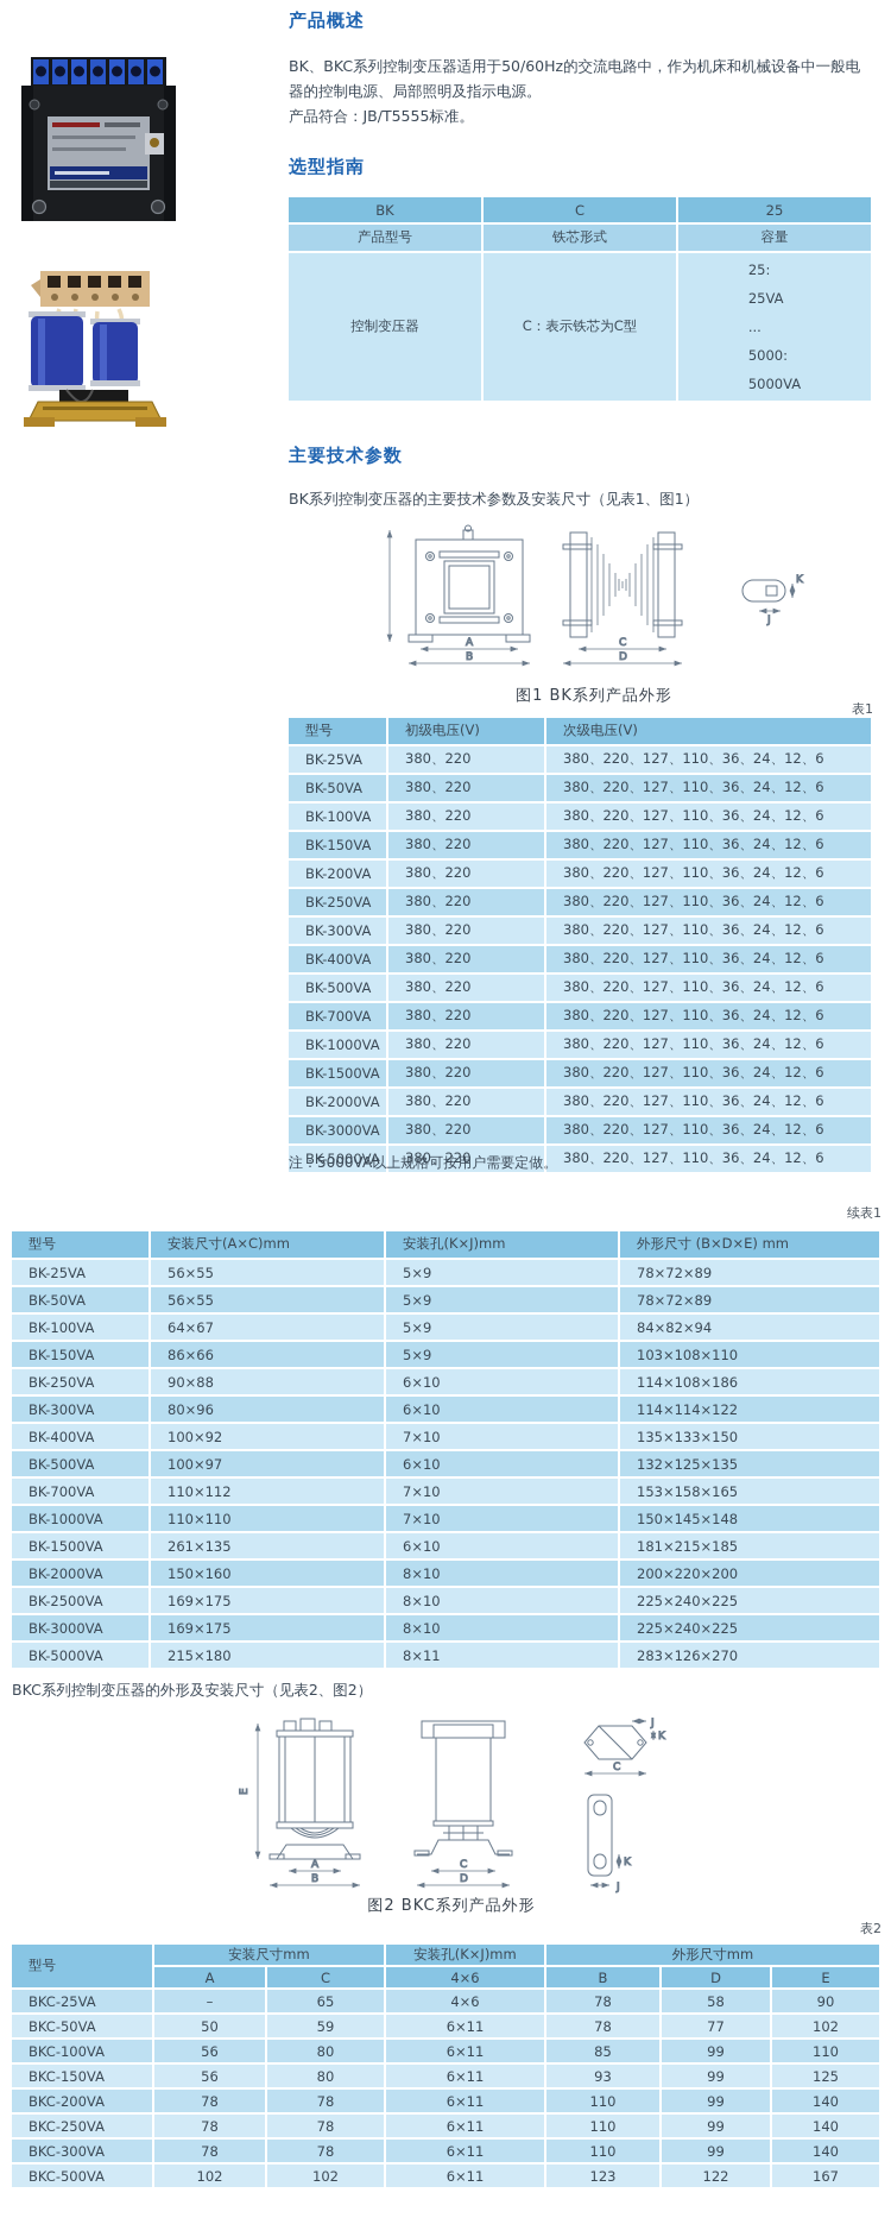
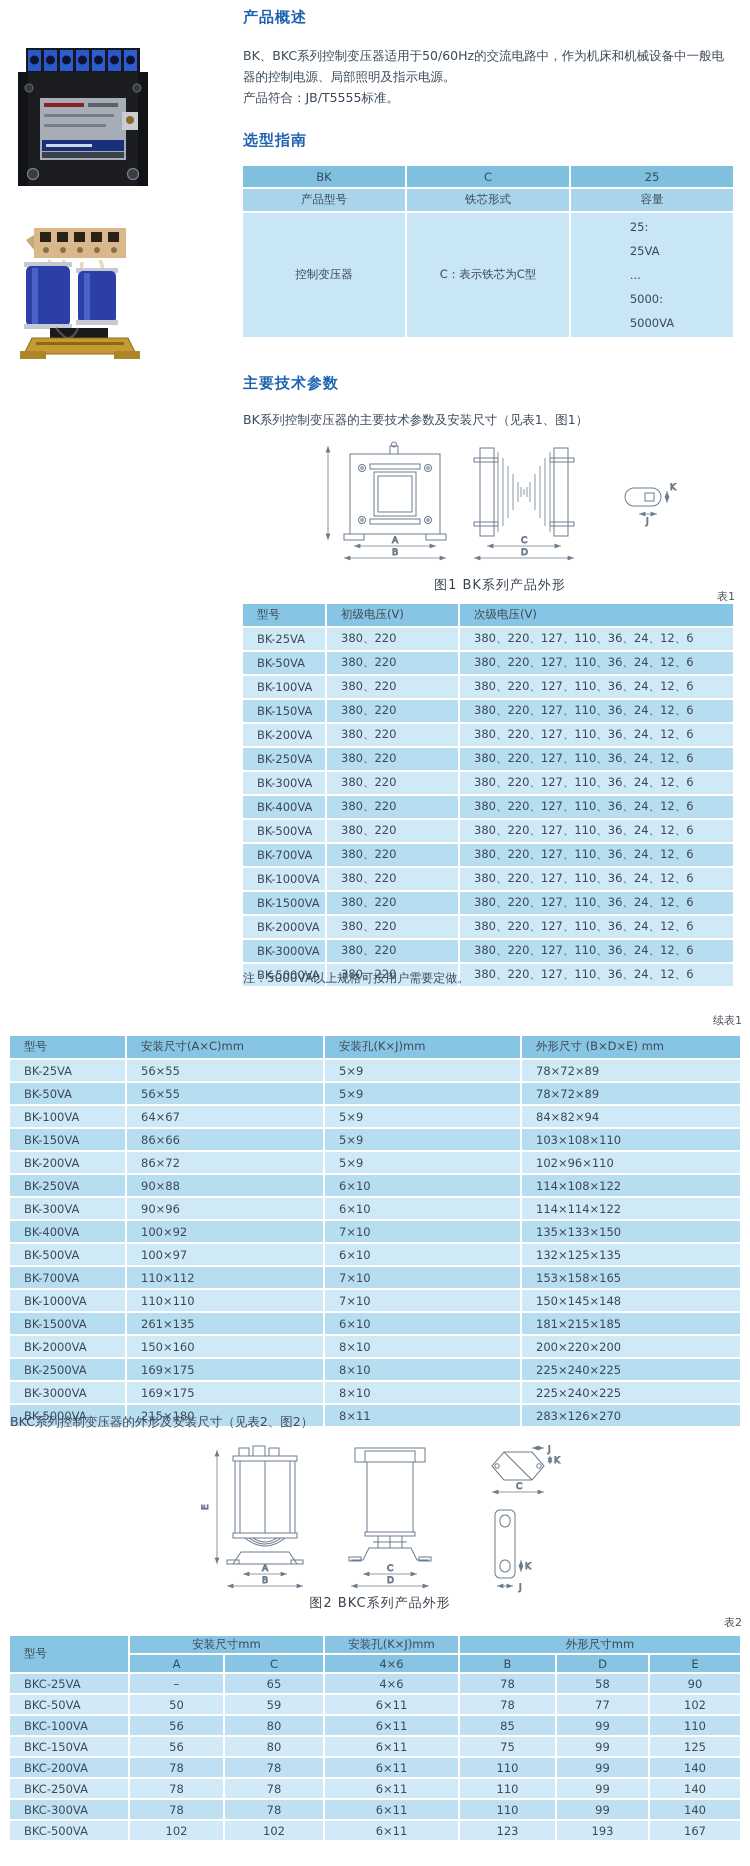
  产品概述
  BK、BKC系列控制变压器适用于50/60Hz的交流电路中，作为机床和机械设备中一般电器的控制电源、局部照明及指示电源。
  产品符合：JB/T5555标准。
  选型指南
  BK	C	25
  产品型号	铁芯形式	容量
  控制变压器	C：表示铁芯为C型	25:25VA...5000:5000VA
  主要技术参数
  BK系列控制变压器的主要技术参数及安装尺寸（见表1、图1）
  A
  B
  C
  D
  K
  J
  图1 BK系列产品外形
  表1
  型号	初级电压(V)	次级电压(V)
  BK-25VA	380、220	380、220、127、110、36、24、12、6
  BK-50VA	380、220	380、220、127、110、36、24、12、6
  BK-100VA	380、220	380、220、127、110、36、24、12、6
  BK-150VA	380、220	380、220、127、110、36、24、12、6
  BK-200VA	380、220	380、220、127、110、36、24、12、6
  BK-250VA	380、220	380、220、127、110、36、24、12、6
  BK-300VA	380、220	380、220、127、110、36、24、12、6
  BK-400VA	380、220	380、220、127、110、36、24、12、6
  BK-500VA	380、220	380、220、127、110、36、24、12、6
  BK-700VA	380、220	380、220、127、110、36、24、12、6
  BK-1000VA	380、220	380、220、127、110、36、24、12、6
  BK-1500VA	380、220	380、220、127、110、36、24、12、6
  BK-2000VA	380、220	380、220、127、110、36、24、12、6
  BK-3000VA	380、220	380、220、127、110、36、24、12、6
  BK-5000VA	380、220	380、220、127、110、36、24、12、6
  注：5000VA以上规格可按用户需要定做。
  续表1
  型号	安装尺寸(A×C)mm	安装孔(K×J)mm	外形尺寸 (B×D×E) mm
  BK-25VA	56×55	5×9	78×72×89
  BK-50VA	56×55	5×9	78×72×89
  BK-100VA	64×67	5×9	84×82×94
  BK-150VA	86×66	5×9	103×108×110
+ BK-200VA	86×72	5×9	102×96×110
- BK-250VA	90×88	6×10	114×108×186
+ BK-250VA	90×88	6×10	114×108×122
- BK-300VA	80×96	6×10	114×114×122
+ BK-300VA	90×96	6×10	114×114×122
  BK-400VA	100×92	7×10	135×133×150
  BK-500VA	100×97	6×10	132×125×135
  BK-700VA	110×112	7×10	153×158×165
  BK-1000VA	110×110	7×10	150×145×148
  BK-1500VA	261×135	6×10	181×215×185
  BK-2000VA	150×160	8×10	200×220×200
  BK-2500VA	169×175	8×10	225×240×225
  BK-3000VA	169×175	8×10	225×240×225
  BK-5000VA	215×180	8×11	283×126×270
  BKC系列控制变压器的外形及安装尺寸（见表2、图2）
  A
  B
  C
  D
  J
  K
  C
  K
  J
  图2 BKC系列产品外形
  表2
  型号	安装尺寸mm	安装孔(K×J)mm	外形尺寸mm
  A	C	4×6	B	D	E
  BKC-25VA	–	65	4×6	78	58	90
  BKC-50VA	50	59	6×11	78	77	102
  BKC-100VA	56	80	6×11	85	99	110
- BKC-150VA	56	80	6×11	93	99	125
+ BKC-150VA	56	80	6×11	75	99	125
  BKC-200VA	78	78	6×11	110	99	140
  BKC-250VA	78	78	6×11	110	99	140
  BKC-300VA	78	78	6×11	110	99	140
- BKC-500VA	102	102	6×11	123	122	167
+ BKC-500VA	102	102	6×11	123	193	167
